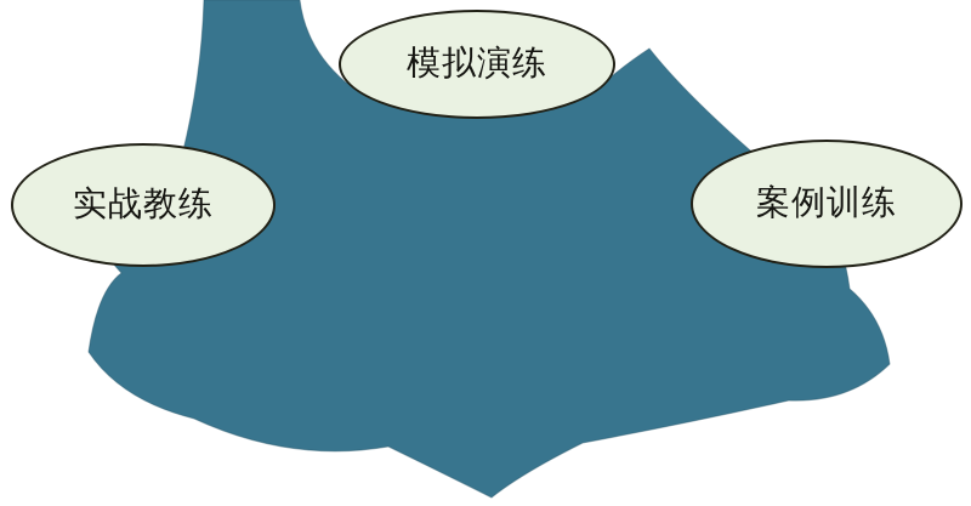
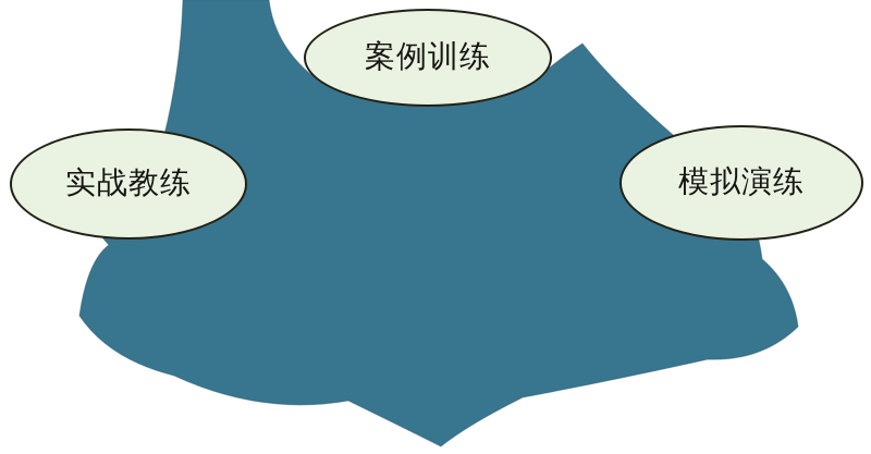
- 模拟演练
+ 案例训练
  实战教练
- 案例训练
+ 模拟演练
